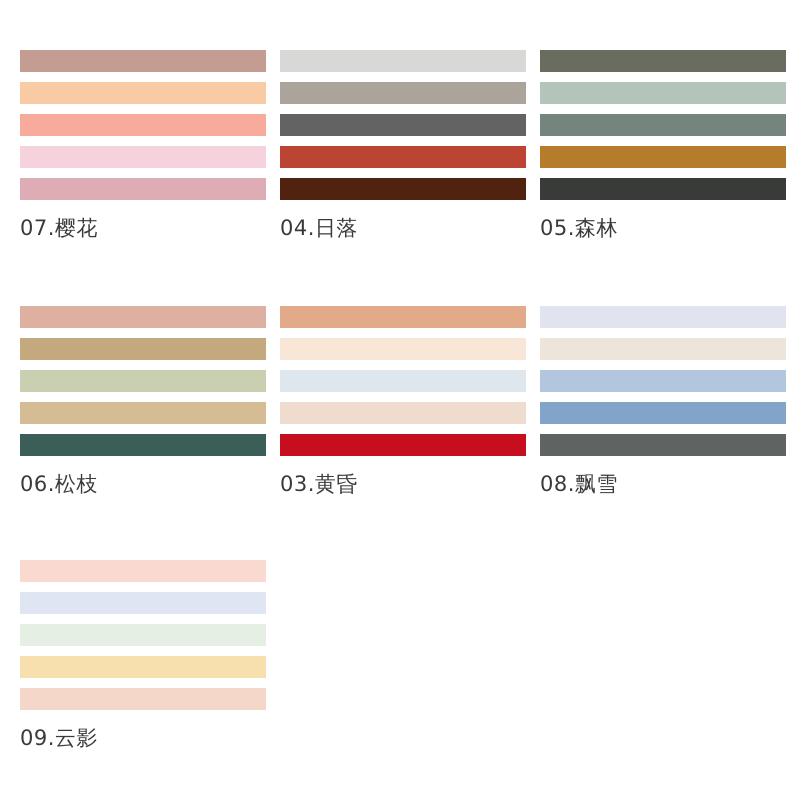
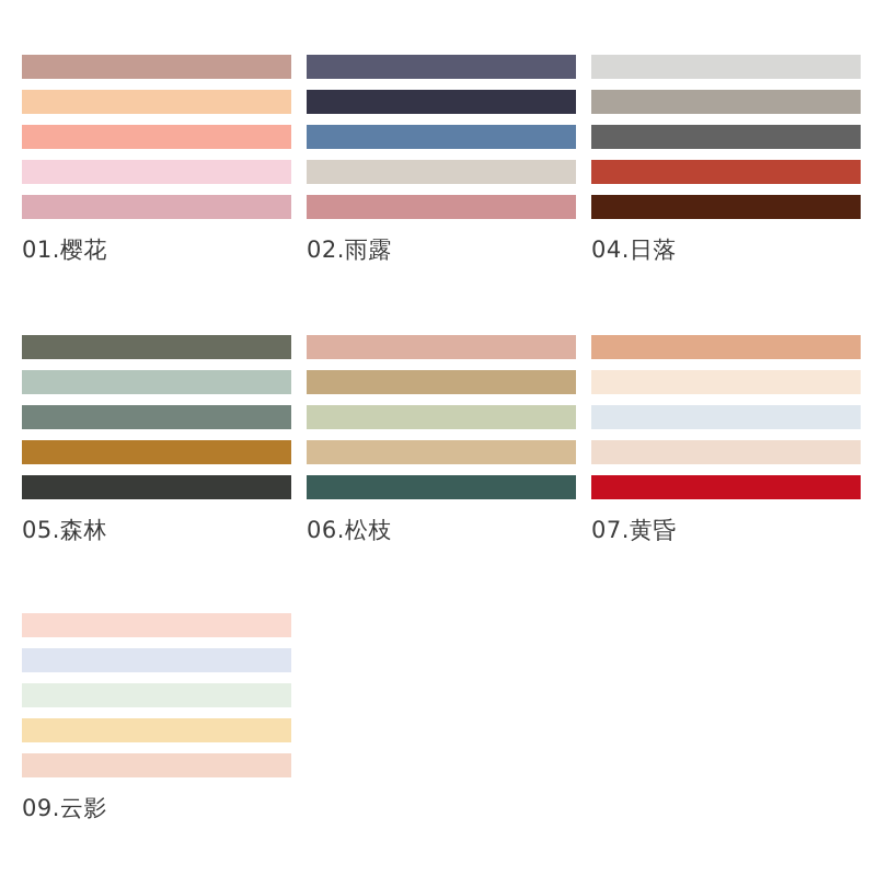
- 07.樱花
+ 01.樱花
+ 02.雨露
  04.日落
  05.森林
  06.松枝
- 03.黄昏
+ 07.黄昏
- 08.飘雪
  09.云影
